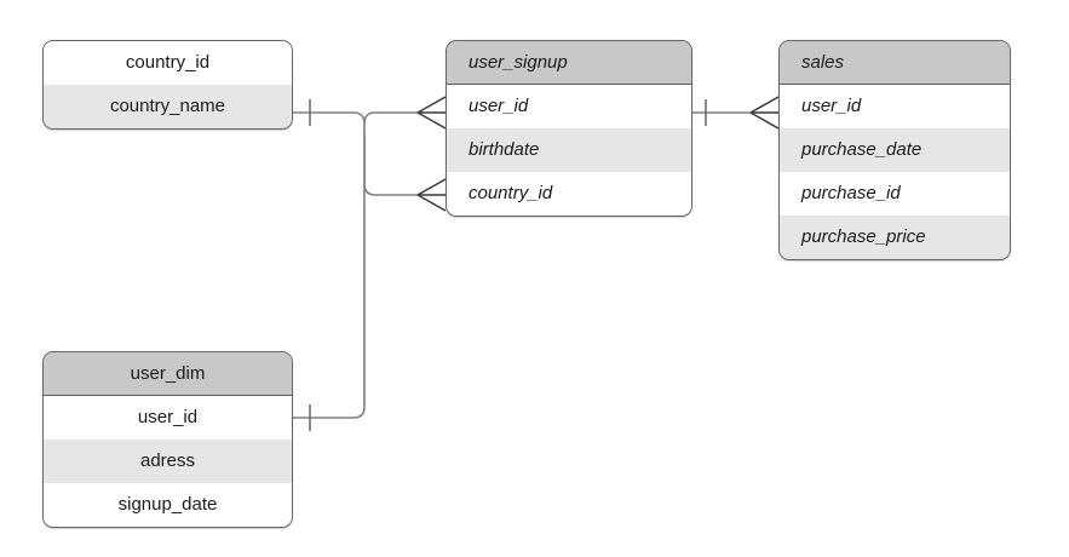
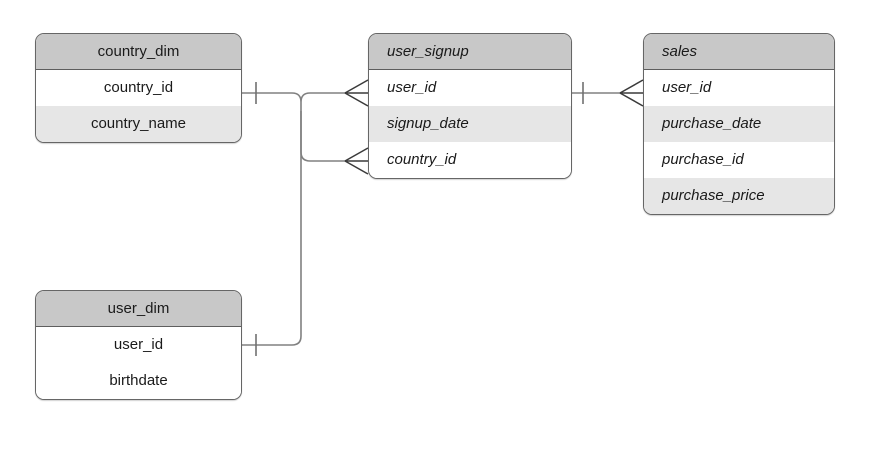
+ country_dim
  country_id
  country_name
  user_signup
  user_id
- birthdate
+ signup_date
  country_id
  sales
  user_id
  purchase_date
  purchase_id
  purchase_price
  user_dim
  user_id
- adress
- signup_date
+ birthdate
